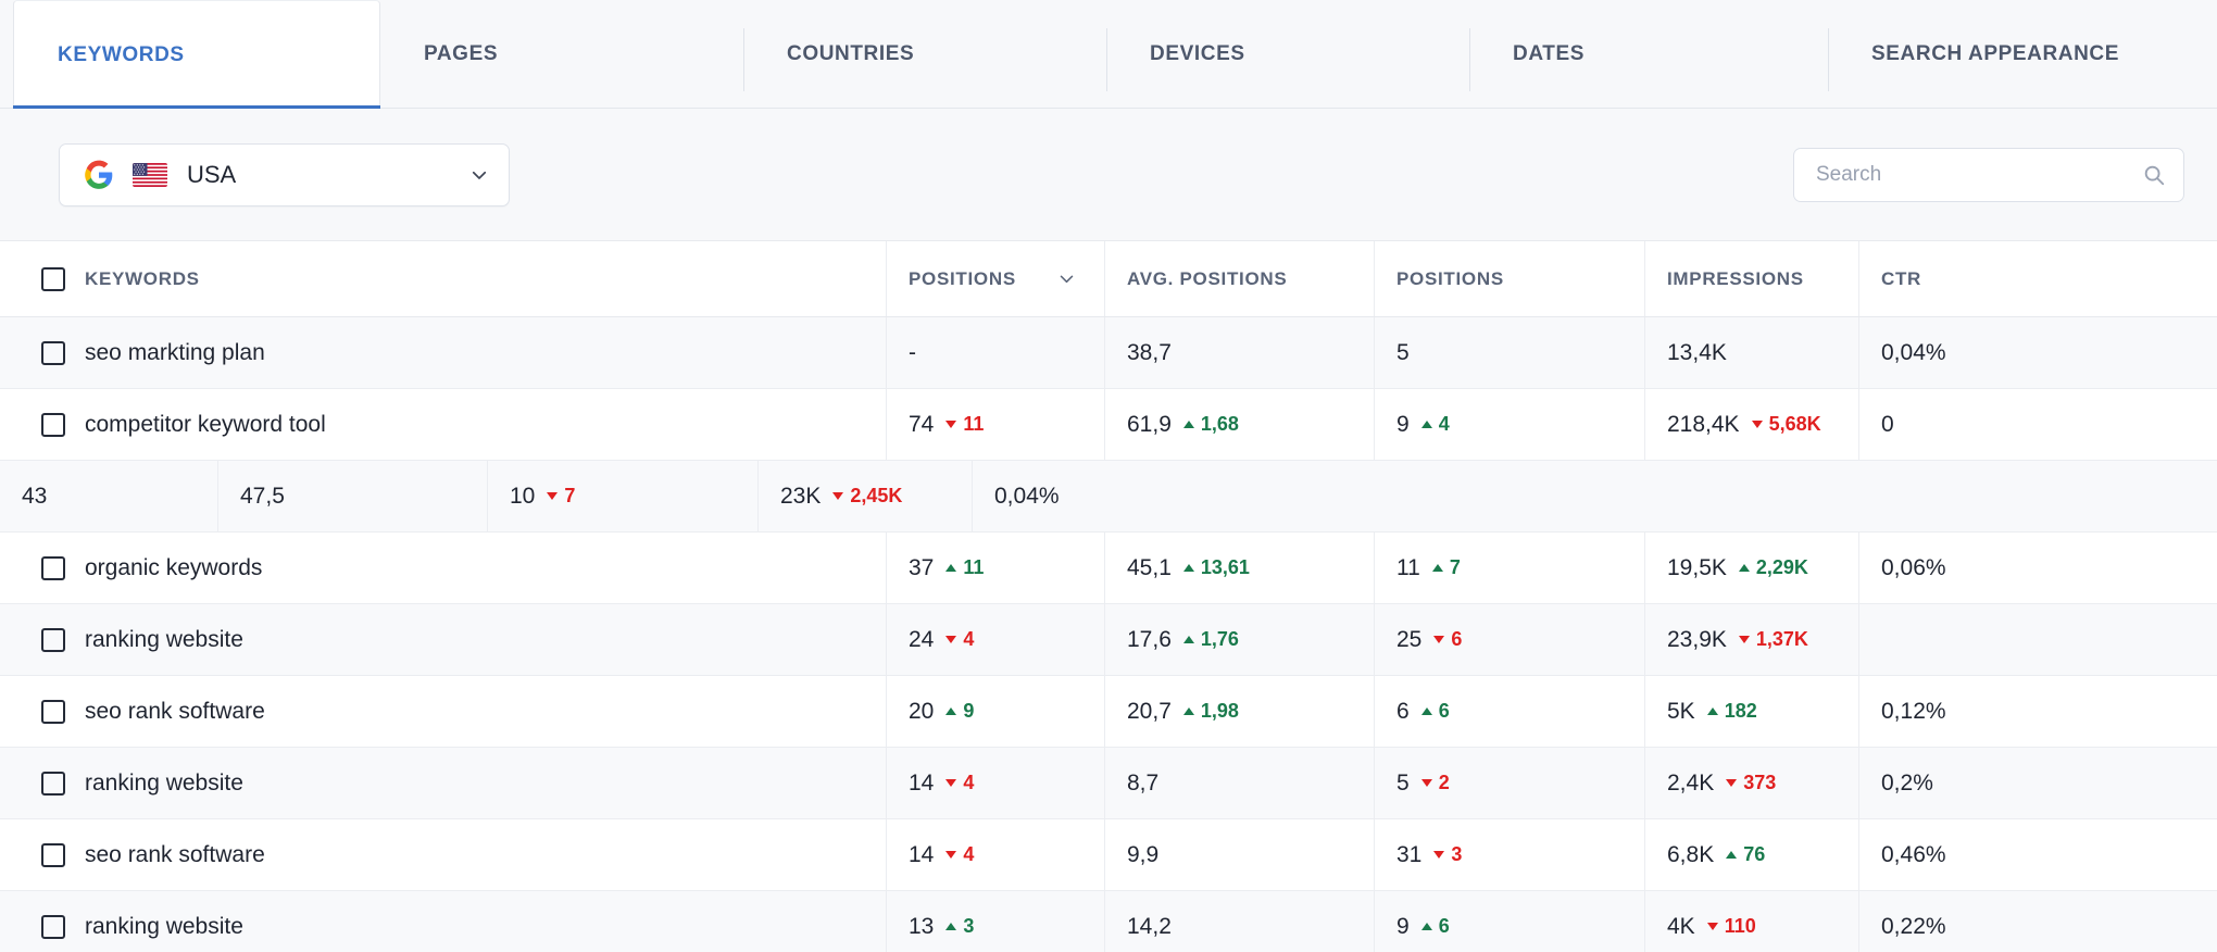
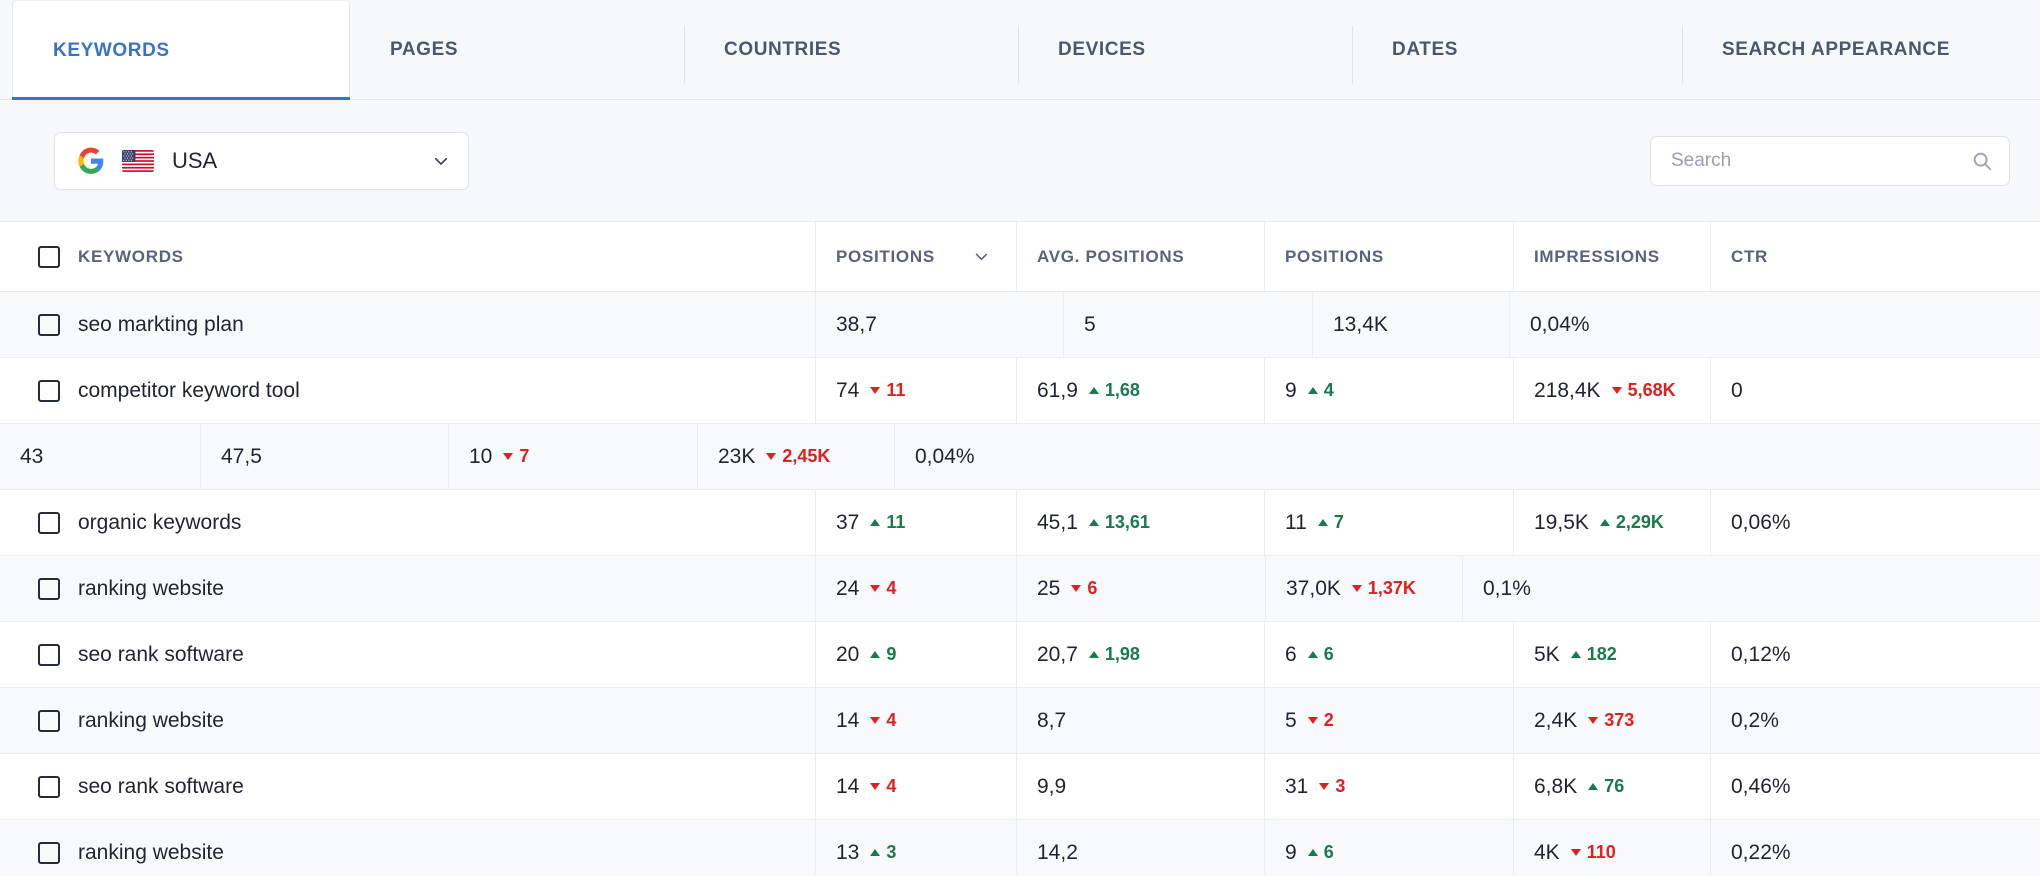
  KEYWORDS
  PAGES
  COUNTRIES
  DEVICES
  DATES
  SEARCH APPEARANCE
  USA
  Search
  KEYWORDS
  POSITIONS
  AVG. POSITIONS
  POSITIONS
  IMPRESSIONS
  CTR
  seo markting plan
- -
  38,7
  5
  13,4K
  0,04%
  competitor keyword tool
  74
  11
  61,9
  1,68
  9
  4
  218,4K
  5,68K
  0
  43
  47,5
  10
  7
  23K
  2,45K
  0,04%
  organic keywords
  37
  11
  45,1
  13,61
  11
  7
  19,5K
  2,29K
  0,06%
  ranking website
  24
  4
- 17,6
- 1,76
  25
  6
- 23,9K
+ 37,0K
  1,37K
+ 0,1%
  seo rank software
  20
  9
  20,7
  1,98
  6
  6
  5K
  182
  0,12%
  ranking website
  14
  4
  8,7
  5
  2
  2,4K
  373
  0,2%
  seo rank software
  14
  4
  9,9
  31
  3
  6,8K
  76
  0,46%
  ranking website
  13
  3
  14,2
  9
  6
  4K
  110
  0,22%
